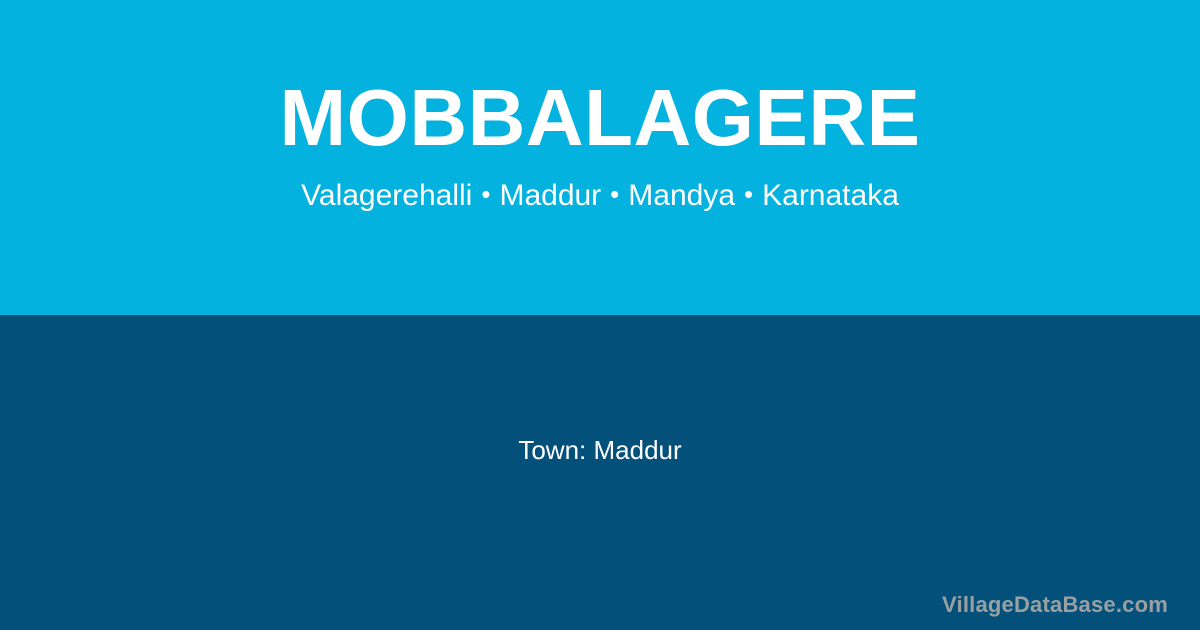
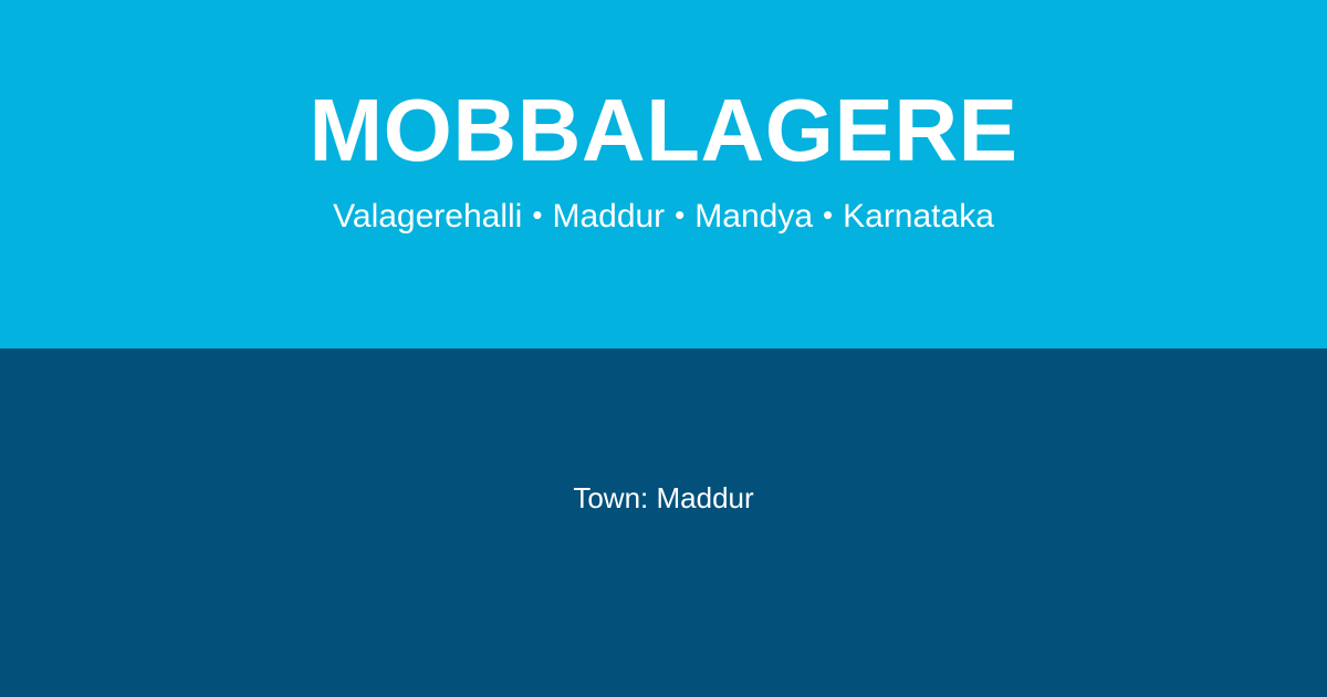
  MOBBALAGERE
  Valagerehalli • Maddur • Mandya • Karnataka
  Town: Maddur
- VillageDataBase.com
